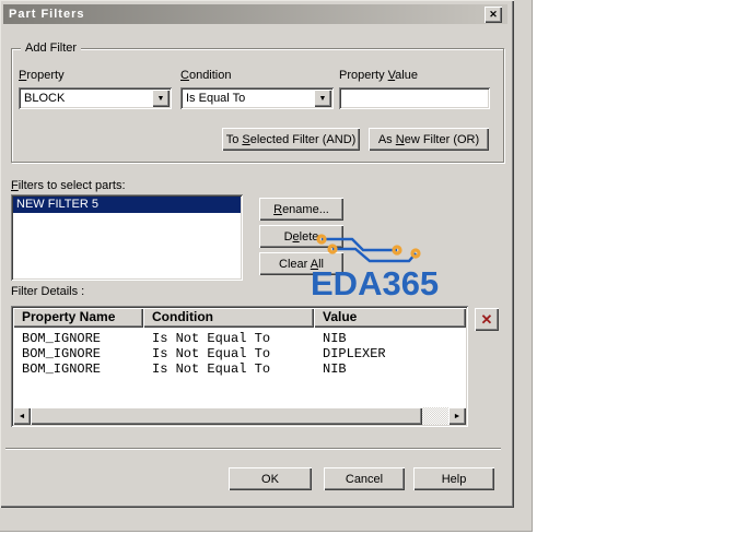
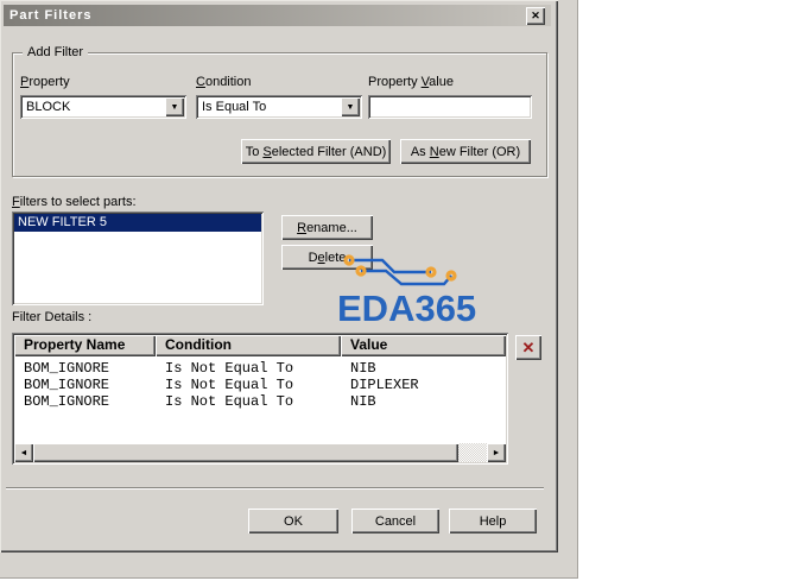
  Part Filters
  ✕
  Add Filter
  Property
  Condition
  Property Value
  BLOCK
  Is Equal To
  To Selected Filter (AND)
  As New Filter (OR)
  Filters to select parts:
  NEW FILTER 5
  Rename...
  Delete
- Clear All
  EDA365
  Filter Details :
  Property Name
  Condition
  Value
  BOM_IGNORE
  Is Not Equal To
  NIB
  BOM_IGNORE
  Is Not Equal To
  DIPLEXER
  BOM_IGNORE
  Is Not Equal To
  NIB
  ✕
  OK
  Cancel
  Help
